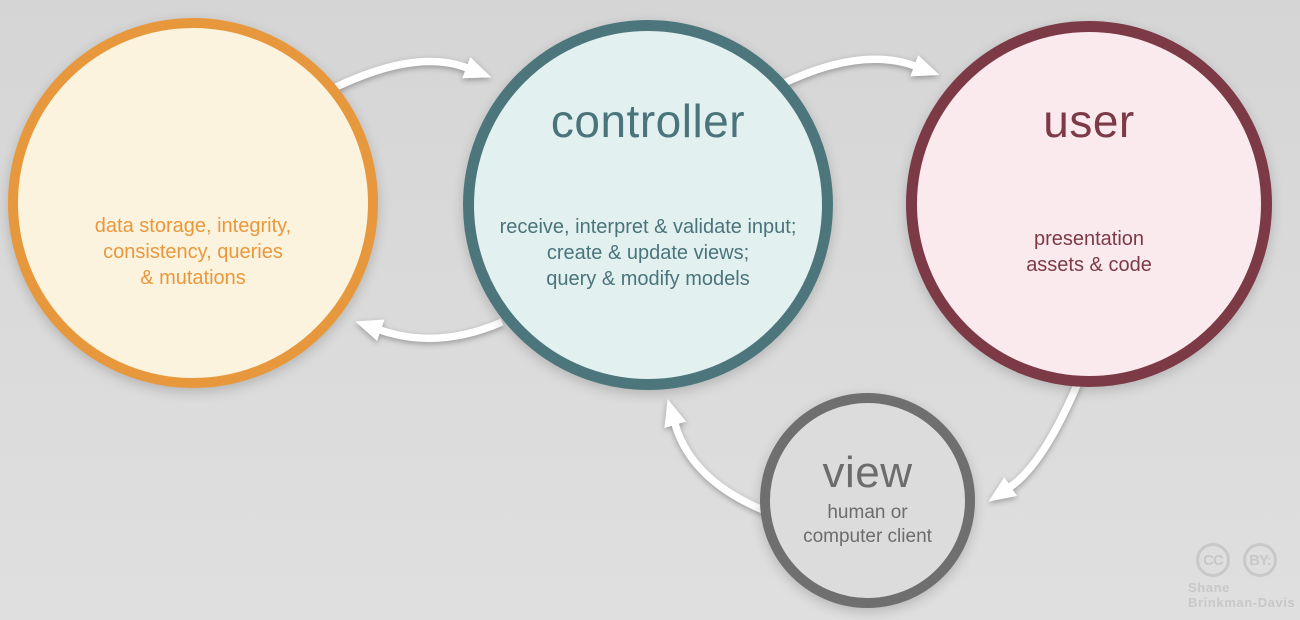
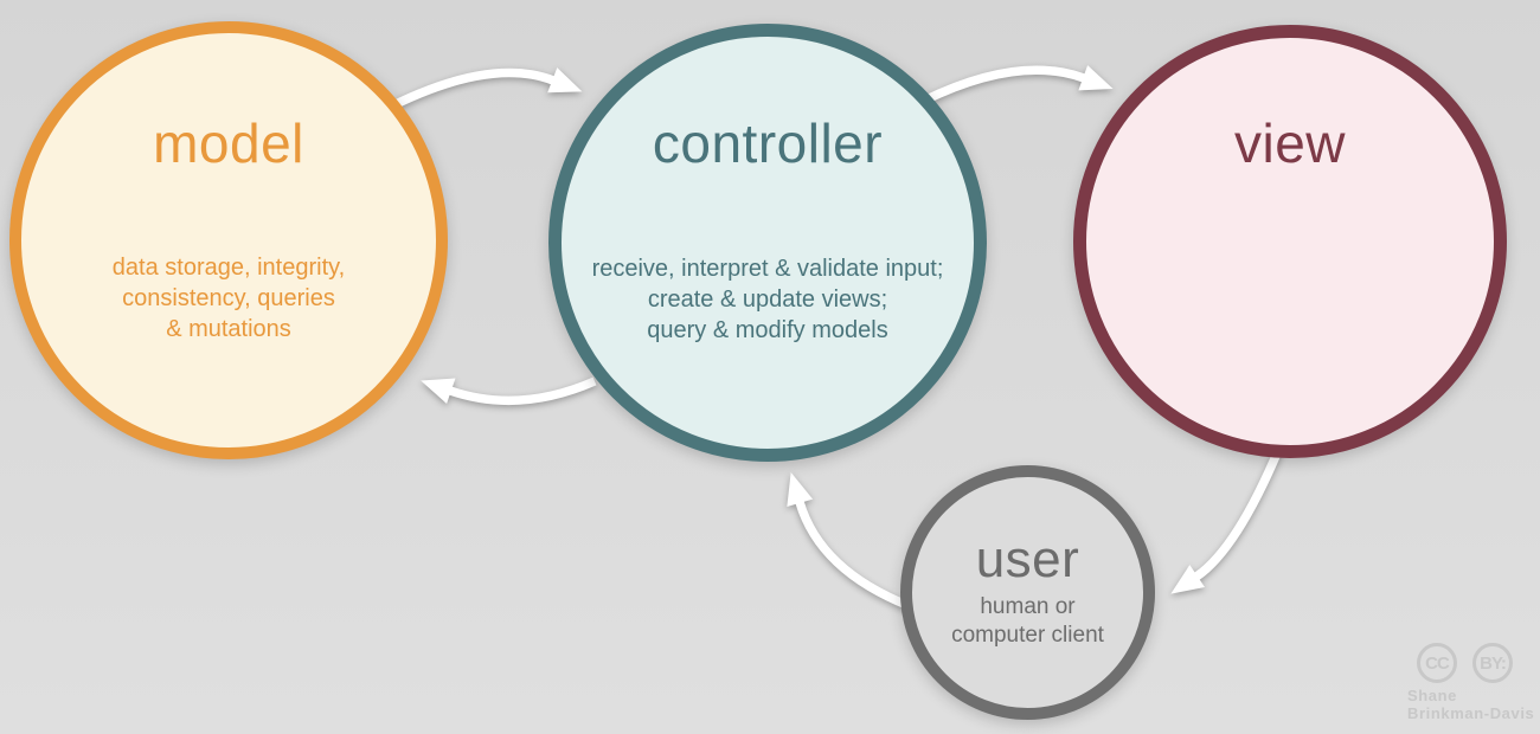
+ model
  data storage, integrity,
  consistency, queries
  & mutations
  controller
  receive, interpret & validate input;
  create & update views;
  query & modify models
- user
+ view
- presentation
- assets & code
- view
+ user
  human or
  computer client
